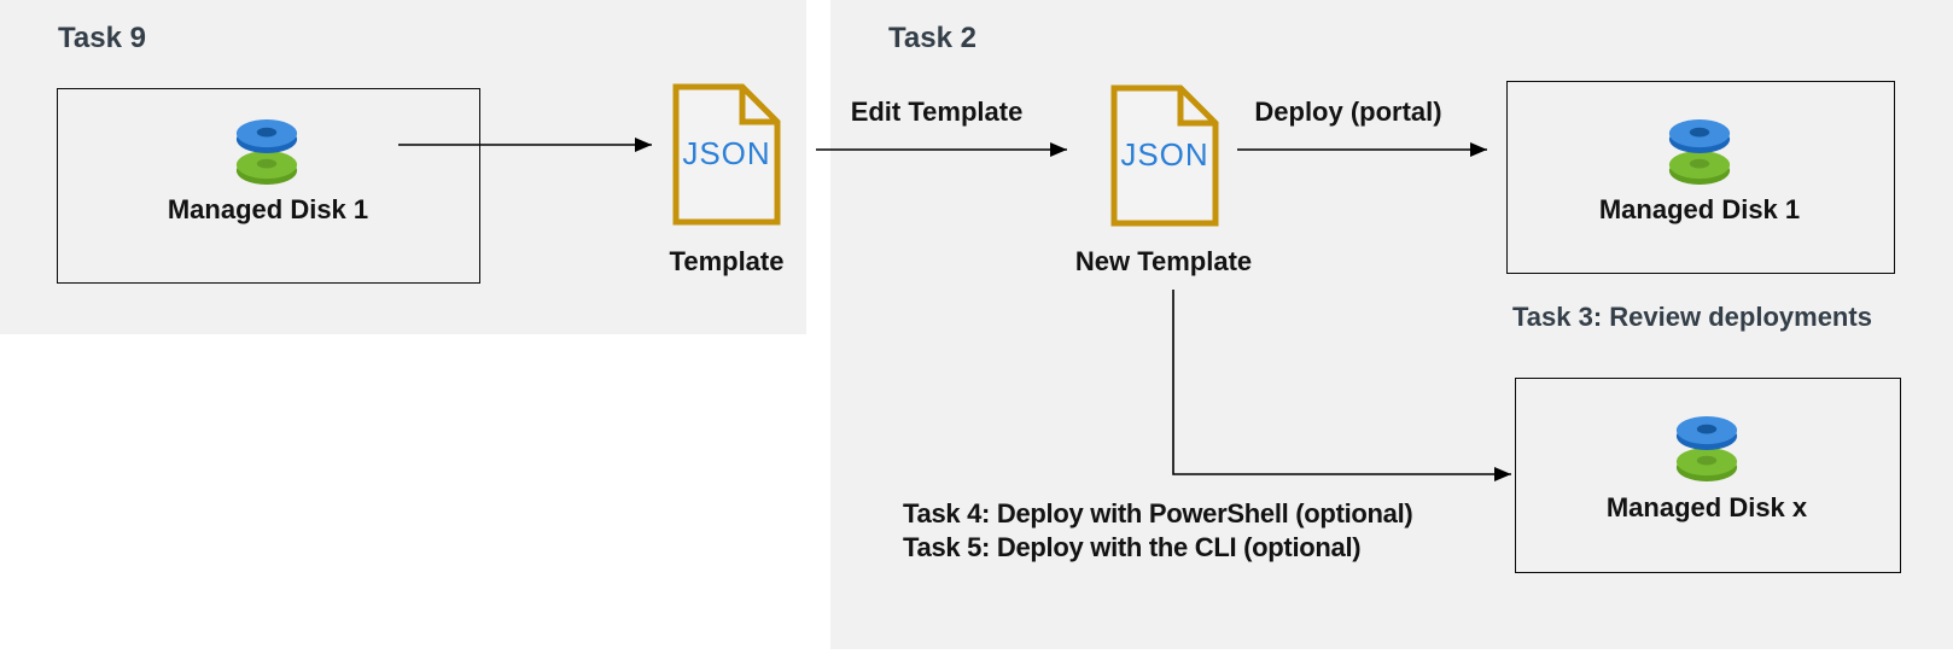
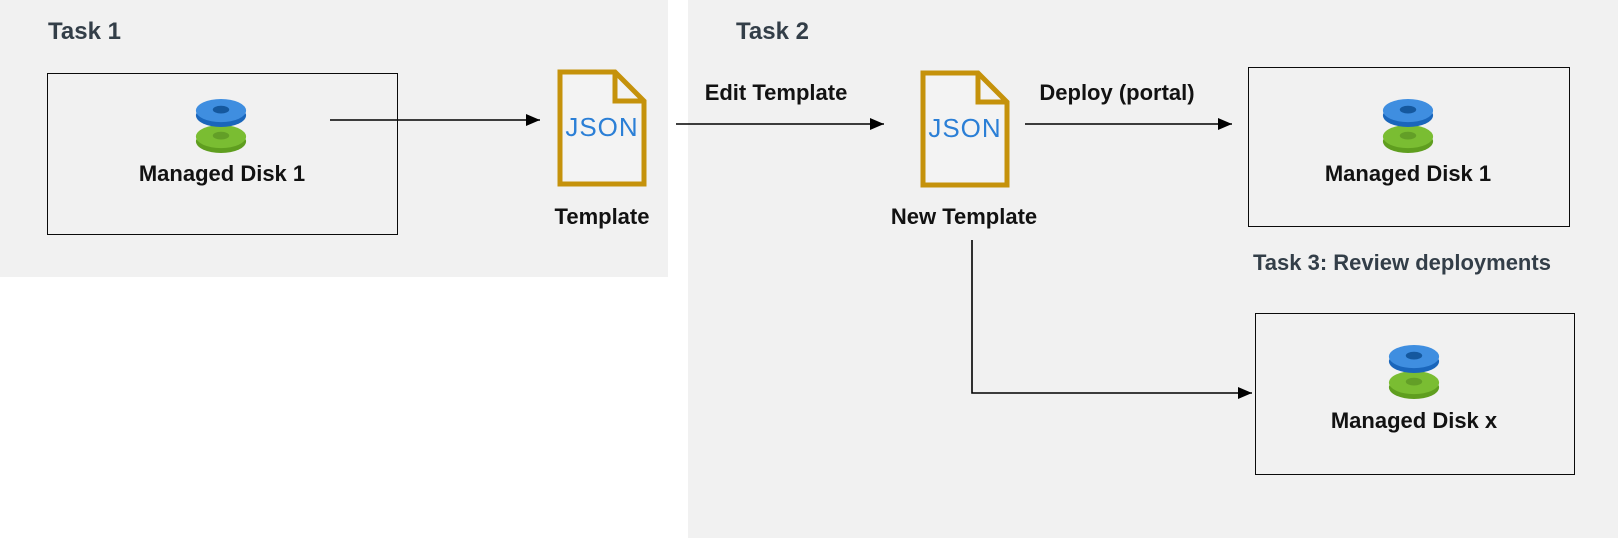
- Task 9
+ Task 1
  Managed Disk 1
  JSON
  Template
  Task 2
  Edit Template
  JSON
  New Template
  Deploy (portal)
  Managed Disk 1
  Task 3: Review deployments
  Managed Disk x
- Task 4: Deploy with PowerShell (optional)
- Task 5: Deploy with the CLI (optional)
